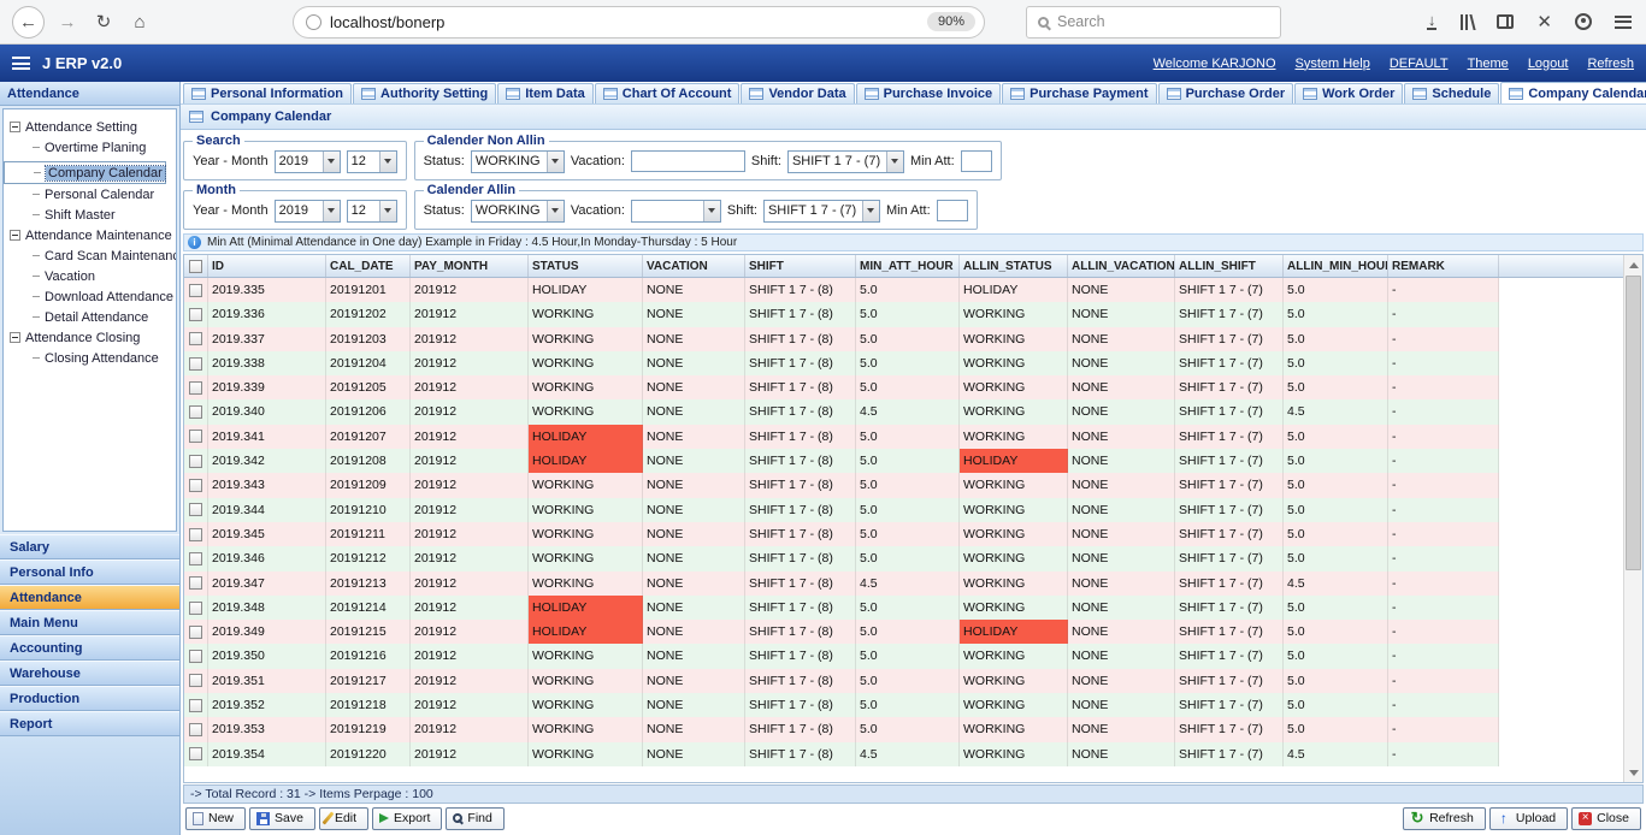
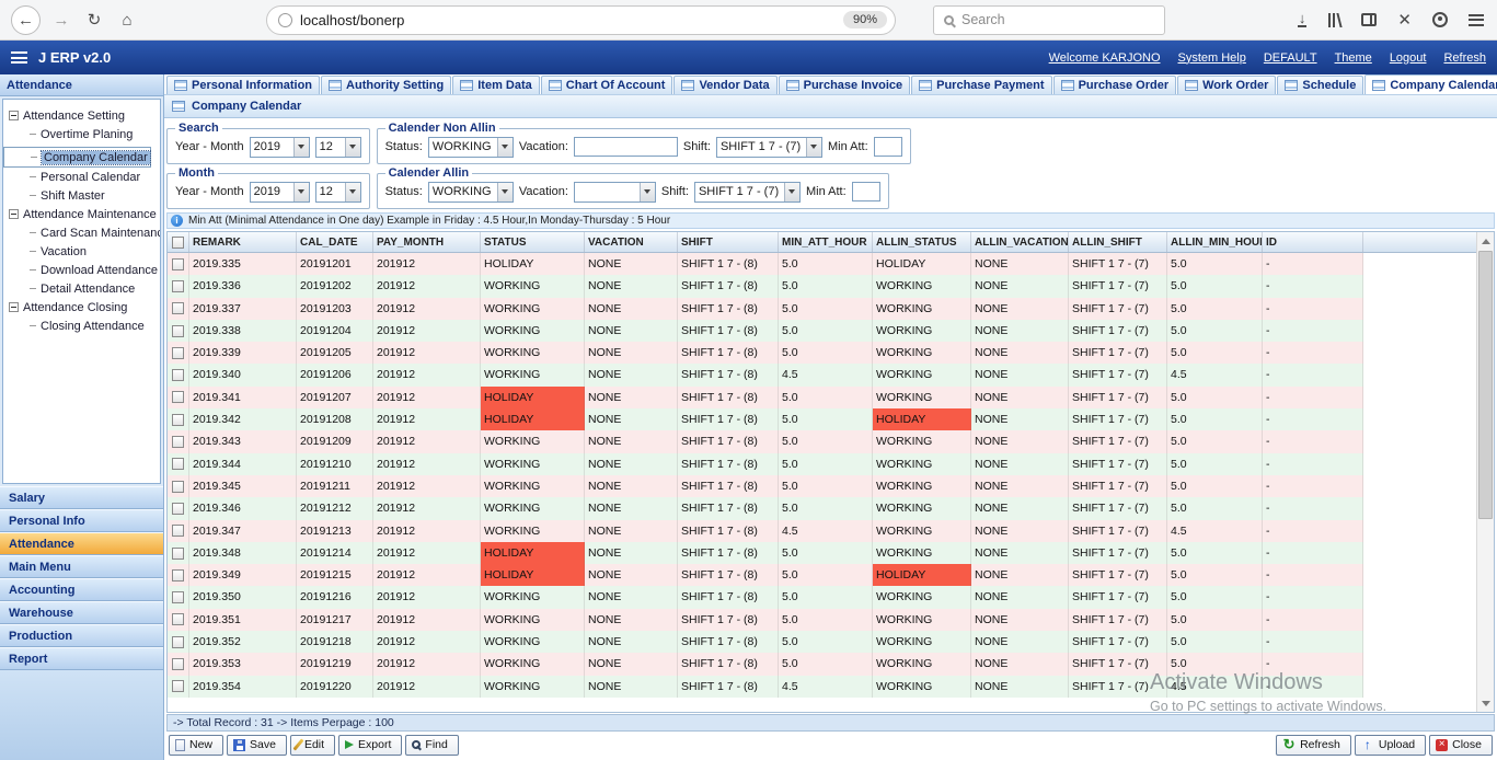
  ←
  →
  ↻
  ⌂
  localhost/bonerp
  90%
  Search
  ↓
  ✕
  J ERP v2.0
  Welcome KARJONO
  System Help
  DEFAULT
  Theme
  Logout
  Refresh
  Attendance
  Attendance Setting
  Overtime Planing
  Company Calendar
  Personal Calendar
  Shift Master
  Attendance Maintenance
  Card Scan Maintenan
  Vacation
  Download Attendance
  Detail Attendance
  Attendance Closing
  Closing Attendance
  Salary
  Personal Info
  Attendance
  Main Menu
  Accounting
  Warehouse
  Production
  Report
  Personal Information
  Authority Setting
  Item Data
  Chart Of Account
  Vendor Data
  Purchase Invoice
  Purchase Payment
  Purchase Order
  Work Order
  Schedule
  Company Calenda
  Company Calendar
  Search
  Year - Month
  2019
  12
  Calender Non Allin
  Status:
  WORKING
  Vacation:
  Shift:
  SHIFT 1 7 - (7)
  Min Att:
  Month
  Year - Month
  2019
  12
  Calender Allin
  Status:
  WORKING
  Vacation:
  Shift:
  SHIFT 1 7 - (7)
  Min Att:
  Min Att (Minimal Attendance in One day) Example in Friday : 4.5 Hour,In Monday-Thursday : 5 Hour
- ID
+ REMARK
  CAL_DATE
  PAY_MONTH
  STATUS
  VACATION
  SHIFT
  MIN_ATT_HOUR
  ALLIN_STATUS
  ALLIN_VACATION
  ALLIN_SHIFT
  ALLIN_MIN_HOU
- REMARK
+ ID
  2019.335
  20191201
  201912
  HOLIDAY
  NONE
  SHIFT 1 7 - (8)
  5.0
  HOLIDAY
  NONE
  SHIFT 1 7 - (7)
  5.0
  -
  2019.336
  20191202
  201912
  WORKING
  NONE
  SHIFT 1 7 - (8)
  5.0
  WORKING
  NONE
  SHIFT 1 7 - (7)
  5.0
  -
  2019.337
  20191203
  201912
  WORKING
  NONE
  SHIFT 1 7 - (8)
  5.0
  WORKING
  NONE
  SHIFT 1 7 - (7)
  5.0
  -
  2019.338
  20191204
  201912
  WORKING
  NONE
  SHIFT 1 7 - (8)
  5.0
  WORKING
  NONE
  SHIFT 1 7 - (7)
  5.0
  -
  2019.339
  20191205
  201912
  WORKING
  NONE
  SHIFT 1 7 - (8)
  5.0
  WORKING
  NONE
  SHIFT 1 7 - (7)
  5.0
  -
  2019.340
  20191206
  201912
  WORKING
  NONE
  SHIFT 1 7 - (8)
  4.5
  WORKING
  NONE
  SHIFT 1 7 - (7)
  4.5
  -
  2019.341
  20191207
  201912
  HOLIDAY
  NONE
  SHIFT 1 7 - (8)
  5.0
  WORKING
  NONE
  SHIFT 1 7 - (7)
  5.0
  -
  2019.342
  20191208
  201912
  HOLIDAY
  NONE
  SHIFT 1 7 - (8)
  5.0
  HOLIDAY
  NONE
  SHIFT 1 7 - (7)
  5.0
  -
  2019.343
  20191209
  201912
  WORKING
  NONE
  SHIFT 1 7 - (8)
  5.0
  WORKING
  NONE
  SHIFT 1 7 - (7)
  5.0
  -
  2019.344
  20191210
  201912
  WORKING
  NONE
  SHIFT 1 7 - (8)
  5.0
  WORKING
  NONE
  SHIFT 1 7 - (7)
  5.0
  -
  2019.345
  20191211
  201912
  WORKING
  NONE
  SHIFT 1 7 - (8)
  5.0
  WORKING
  NONE
  SHIFT 1 7 - (7)
  5.0
  -
  2019.346
  20191212
  201912
  WORKING
  NONE
  SHIFT 1 7 - (8)
  5.0
  WORKING
  NONE
  SHIFT 1 7 - (7)
  5.0
  -
  2019.347
  20191213
  201912
  WORKING
  NONE
  SHIFT 1 7 - (8)
  4.5
  WORKING
  NONE
  SHIFT 1 7 - (7)
  4.5
  -
  2019.348
  20191214
  201912
  HOLIDAY
  NONE
  SHIFT 1 7 - (8)
  5.0
  WORKING
  NONE
  SHIFT 1 7 - (7)
  5.0
  -
  2019.349
  20191215
  201912
  HOLIDAY
  NONE
  SHIFT 1 7 - (8)
  5.0
  HOLIDAY
  NONE
  SHIFT 1 7 - (7)
  5.0
  -
  2019.350
  20191216
  201912
  WORKING
  NONE
  SHIFT 1 7 - (8)
  5.0
  WORKING
  NONE
  SHIFT 1 7 - (7)
  5.0
  -
  2019.351
  20191217
  201912
  WORKING
  NONE
  SHIFT 1 7 - (8)
  5.0
  WORKING
  NONE
  SHIFT 1 7 - (7)
  5.0
  -
  2019.352
  20191218
  201912
  WORKING
  NONE
  SHIFT 1 7 - (8)
  5.0
  WORKING
  NONE
  SHIFT 1 7 - (7)
  5.0
  -
  2019.353
  20191219
  201912
  WORKING
  NONE
  SHIFT 1 7 - (8)
  5.0
  WORKING
  NONE
  SHIFT 1 7 - (7)
  5.0
  -
  2019.354
  20191220
  201912
  WORKING
  NONE
  SHIFT 1 7 - (8)
  4.5
  WORKING
  NONE
  SHIFT 1 7 - (7)
  4.5
  -
  -> Total Record : 31 -> Items Perpage : 100
  New
  Save
  Edit
  Export
  Find
  Refresh
  Upload
  Close
+ Activate Windows
+ Go to PC settings to activate Windows.
